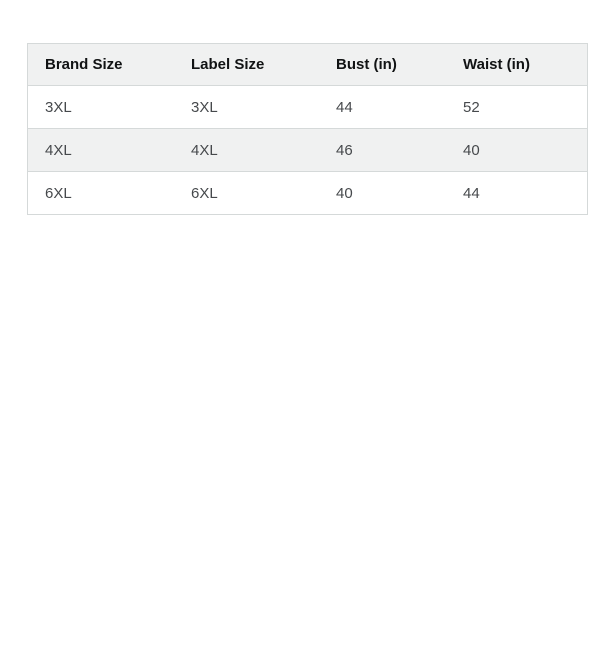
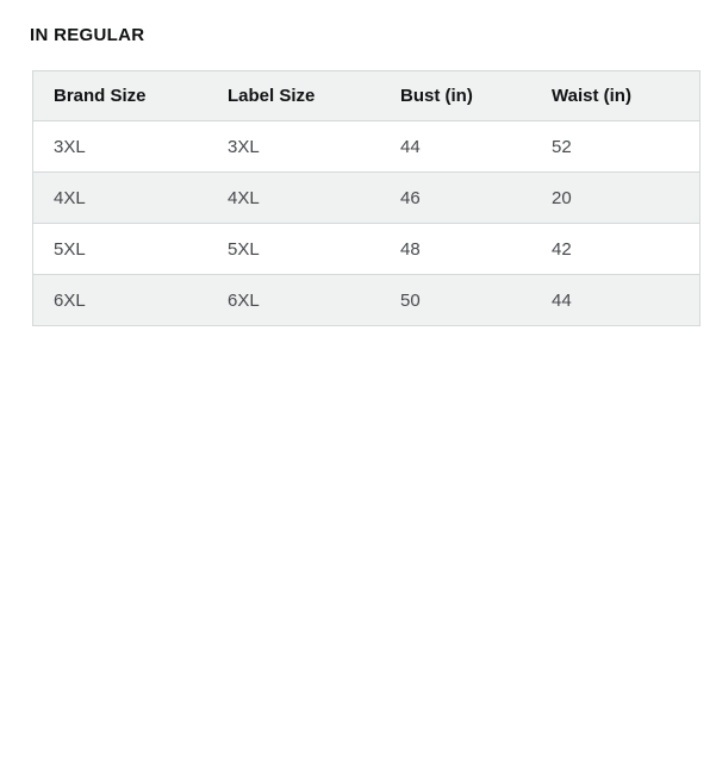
+ IN REGULAR
  Brand Size	Label Size	Bust (in)	Waist (in)
  3XL	3XL	44	52
- 4XL	4XL	46	40
+ 4XL	4XL	46	20
+ 5XL	5XL	48	42
- 6XL	6XL	40	44
+ 6XL	6XL	50	44
